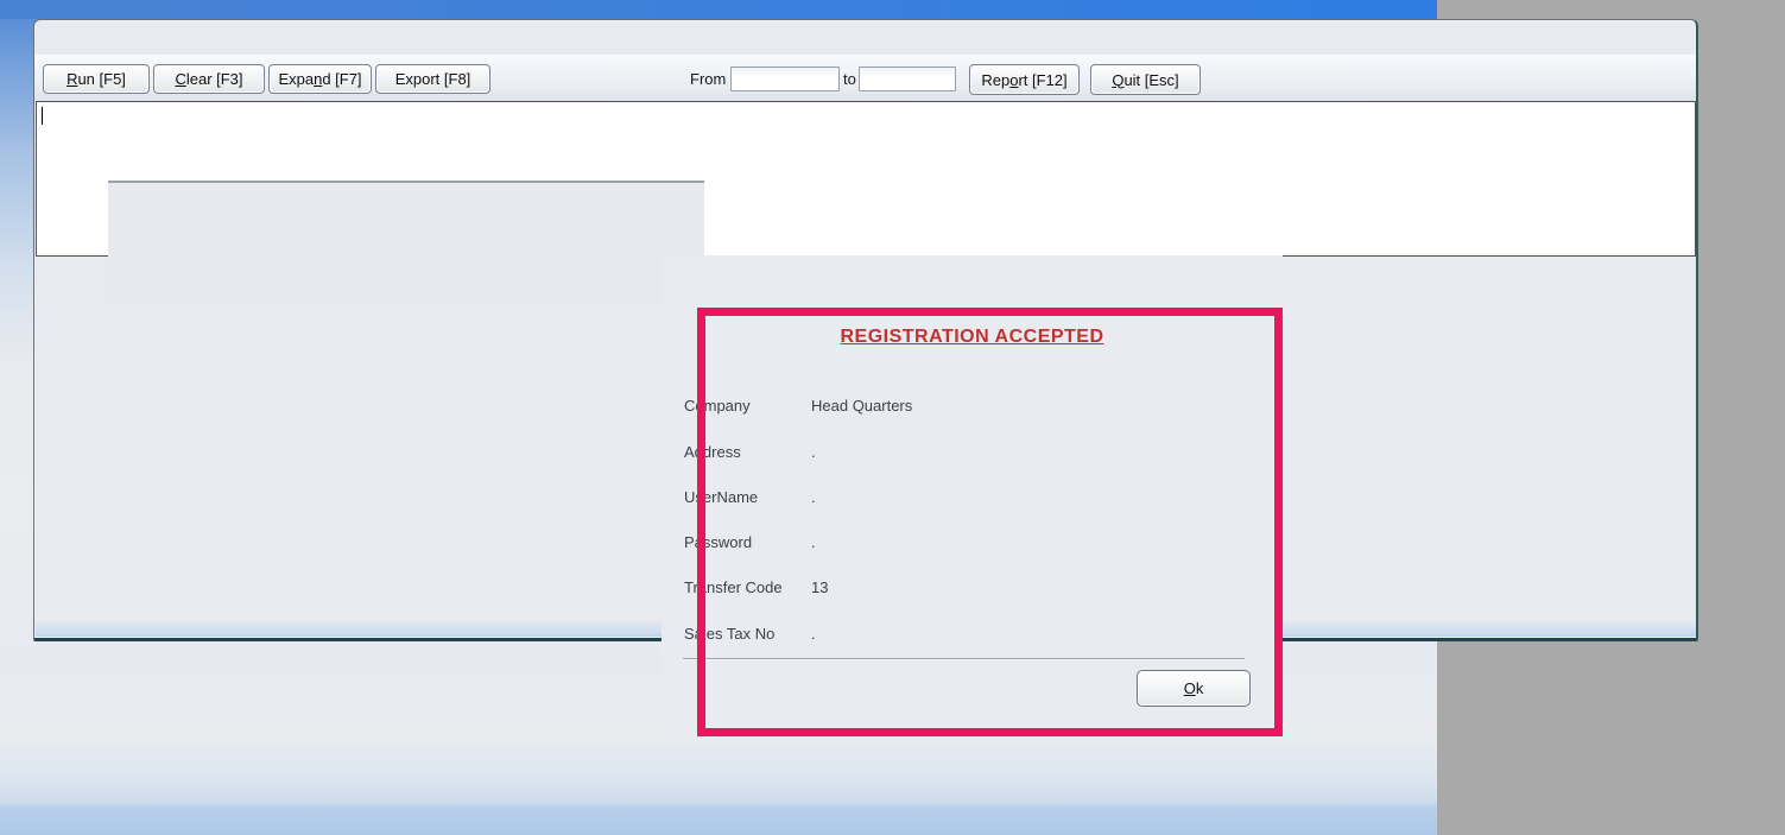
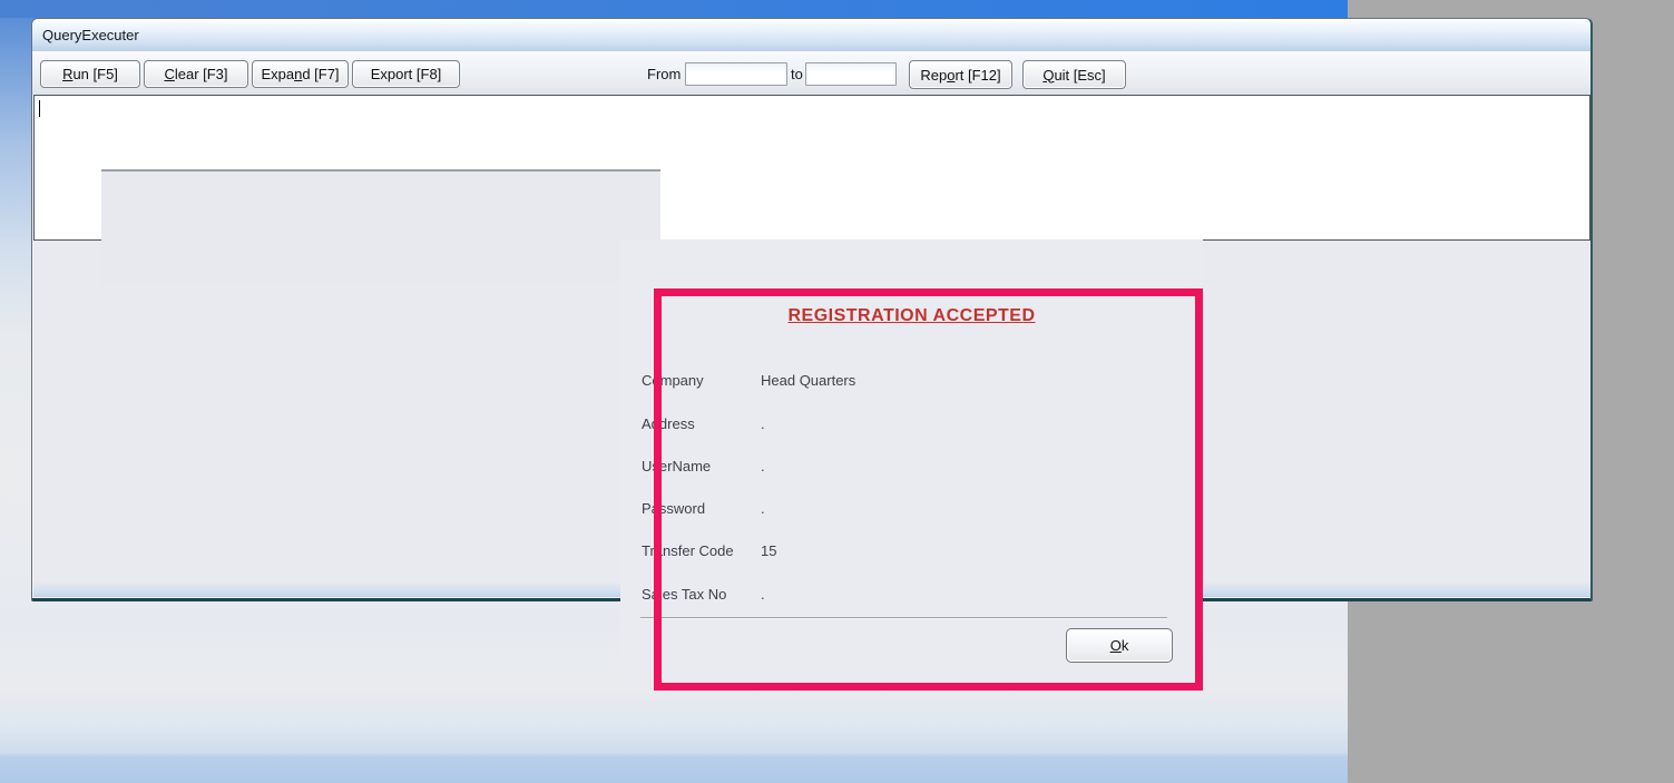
+ QueryExecuter
  R
  un [F5]
  C
  lear [F3]
  Expa
  n
  d [F7]
  Export [F8]
  From
  to
  Rep
  o
  rt [F12]
  Q
  uit [Esc]
  REGISTRATION ACCEPTED
  Company
  Head Quarters
  Address
  .
  UserName
  .
  Password
  .
  Transfer Code
- 13
+ 15
  Sales Tax No
  .
  O
  k
